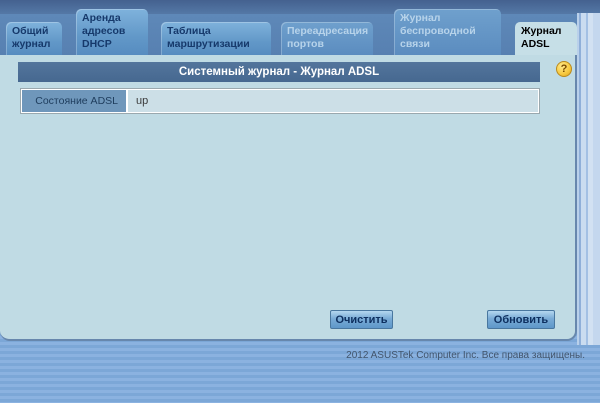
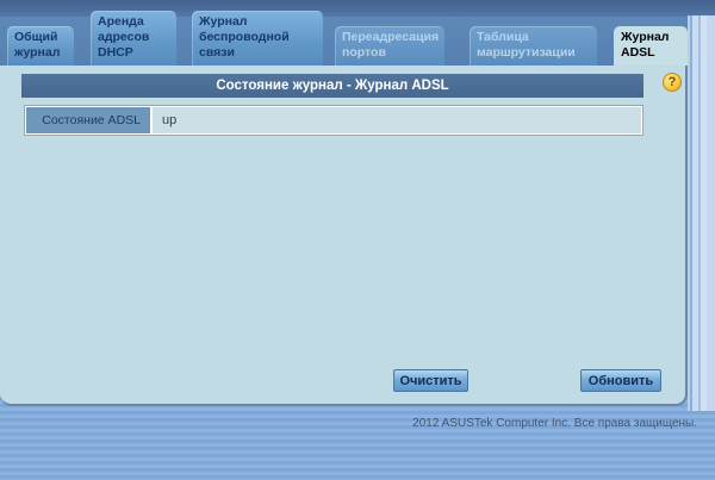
  Общий журнал
  Аренда адресов DHCP
- Таблица маршрутизации
+ Журнал беспроводной связи
  Переадресация портов
- Журнал беспроводной связи
+ Таблица маршрутизации
  Журнал ADSL
- Системный журнал - Журнал ADSL
+ Состояние журнал - Журнал ADSL
  ?
  Состояние ADSL
  up
  Очистить
  Обновить
  2012 ASUSTek Computer Inc. Все права защищены.
